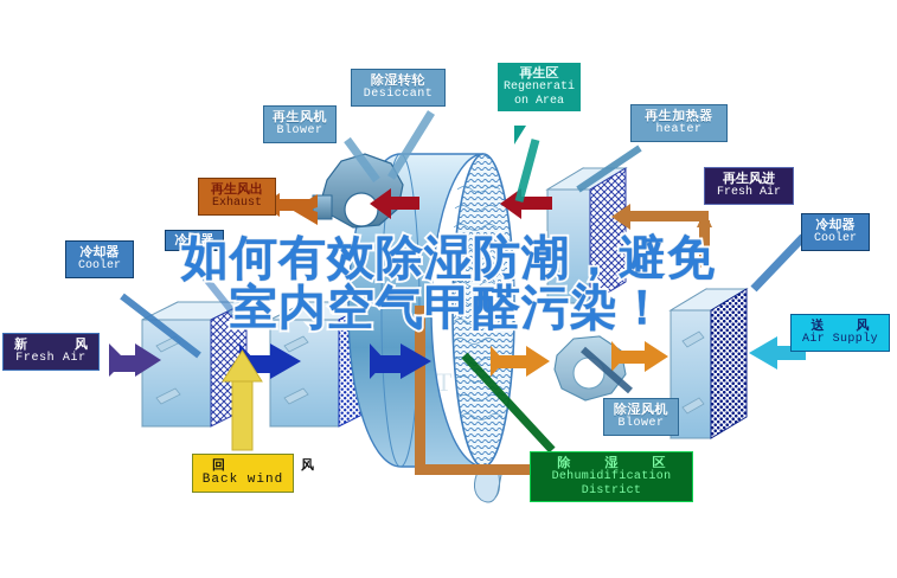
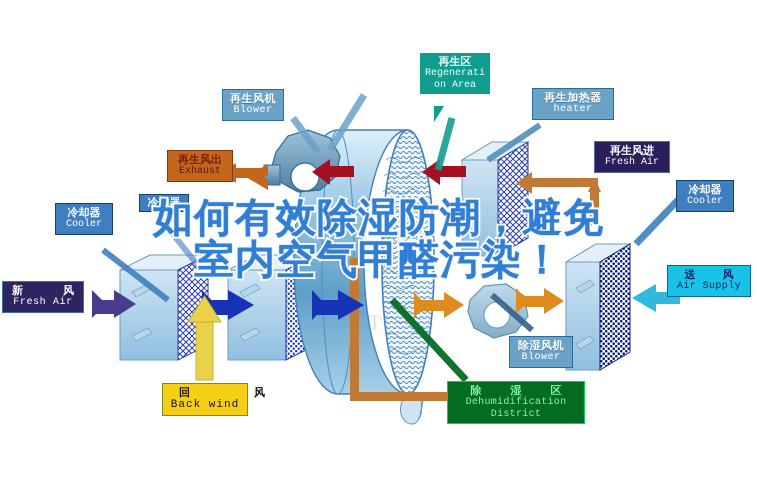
- 除湿转轮
- Desiccant
  再生风机
  Blower
  再生区
  Regenerati
  on Area
  再生加热器
  heater
  再生风进
  Fresh Air
  再生风出
  Exhaust
  冷却器
  Cooler
  冷却器
  冷却器
  Cooler
  新 风
  Fresh Air
  回 风
  Back wind
  除湿风机
  Blower
  除 湿 区
  Dehumidification
  District
  送 风
  Air Supply
  如何有效除湿防潮，避免
  室内空气甲醛污染！
